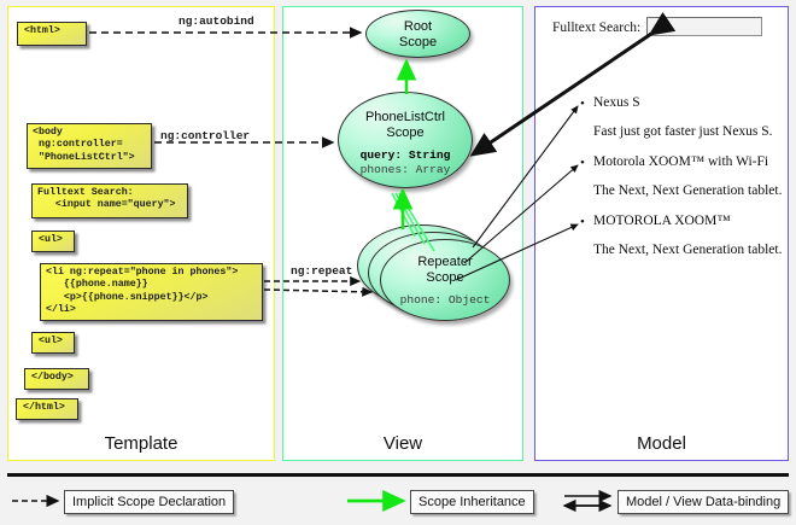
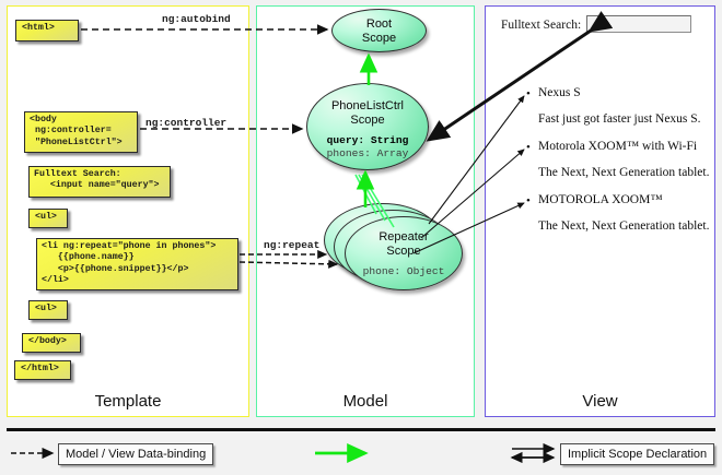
  Template
  <html>
  <body
  ng:controller=
  "PhoneListCtrl">
  Fulltext Search:
  <input name="query">
  <ul>
  <li ng:repeat="phone in phones">
  {{phone.name}}
  <p>{{phone.snippet}}</p>
  </li>
  <ul>
  </body>
  </html>
- View
+ Model
  Root
  Scope
  PhoneListCtrl
  Scope
  query: String
  phones: Array
  Repeater
  Scop
  phone: Object
- Model
+ View
  Fulltext Search:
  •
  Nexus S
  Fast just got faster just Nexus S.
  •
  Motorola XOOM™ with Wi-Fi
  The Next, Next Generation tablet.
  •
  MOTOROLA XOOM™
  The Next, Next Generation tablet.
  ng:autobind
  ng:controller
  ng:repeat
- Implicit Scope Declaration
+ Model / View Data-binding
- Scope Inheritance
- Model / View Data-binding
+ Implicit Scope Declaration
